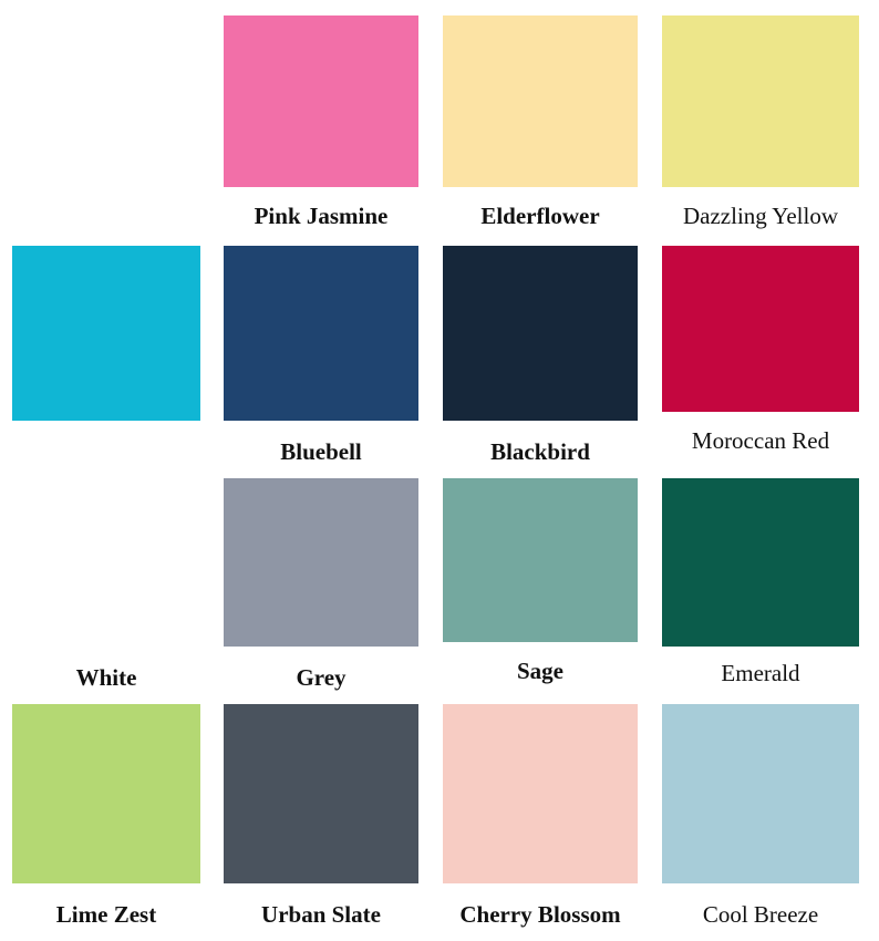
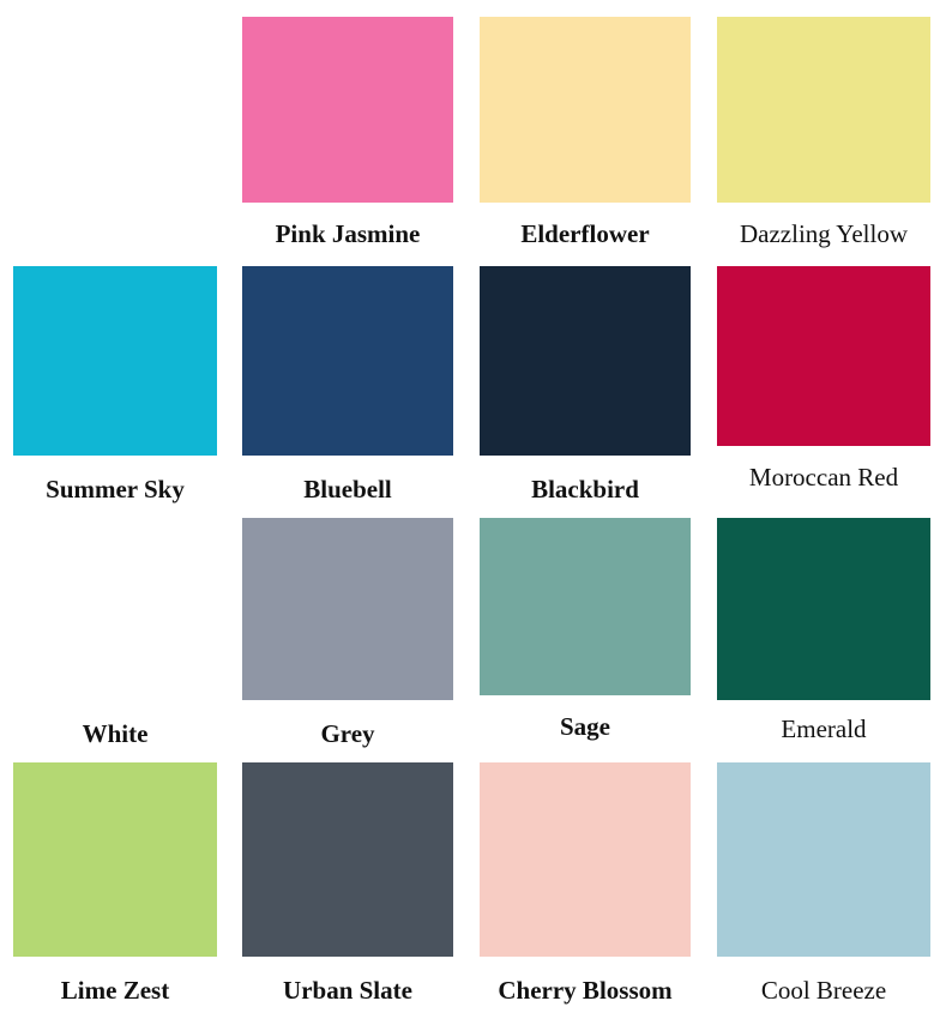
  Pink Jasmine
  Elderflower
  Dazzling Yellow
+ Summer Sky
  Bluebell
  Blackbird
  Moroccan Red
  White
  Grey
  Sage
  Emerald
  Lime Zest
  Urban Slate
  Cherry Blossom
  Cool Breeze
